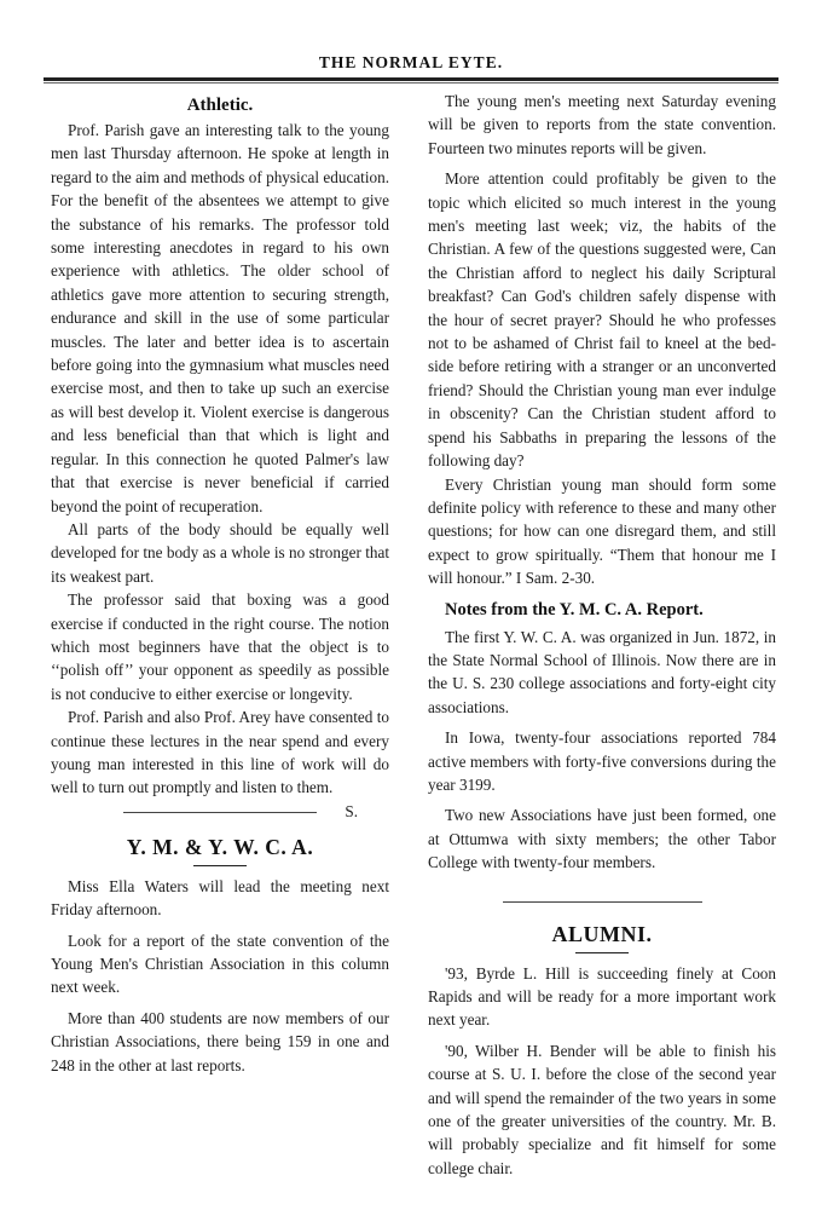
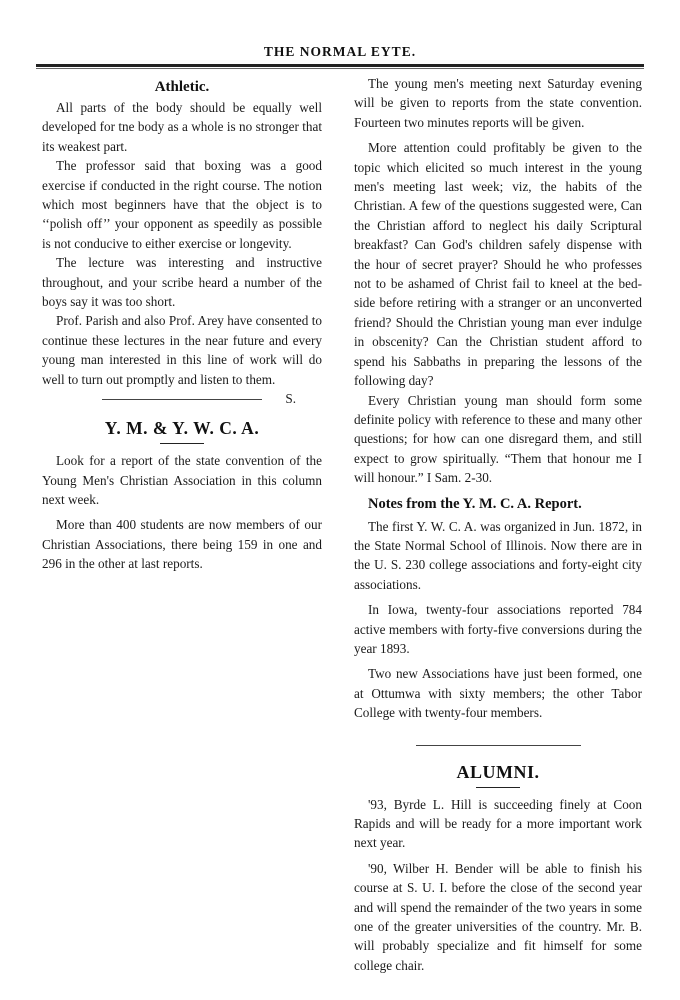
  THE NORMAL EYTE.
  Athletic.
- Prof. Parish gave an interesting talk to the young men last Thursday afternoon. He spoke at length in regard to the aim and methods of physical education. For the benefit of the absentees we attempt to give the substance of his remarks. The professor told some interesting anecdotes in regard to his own experience with athletics. The older school of athletics gave more attention to securing strength, endurance and skill in the use of some particular muscles. The later and better idea is to ascertain before going into the gymnasium what muscles need exercise most, and then to take up such an exercise as will best develop it. Violent exercise is dangerous and less beneficial than that which is light and regular. In this connection he quoted Palmer's law that that exercise is never beneficial if carried beyond the point of recuperation.
  All parts of the body should be equally well developed for tne body as a whole is no stronger that its weakest part.
  The professor said that boxing was a good exercise if conducted in the right course. The notion which most beginners have that the object is to ‘‘polish off’’ your opponent as speedily as possible is not conducive to either exercise or longevity.
+ The lecture was interesting and instructive throughout, and your scribe heard a number of the boys say it was too short.
- Prof. Parish and also Prof. Arey have consented to continue these lectures in the near spend and every young man interested in this line of work will do well to turn out promptly and listen to them.
+ Prof. Parish and also Prof. Arey have consented to continue these lectures in the near future and every young man interested in this line of work will do well to turn out promptly and listen to them.
  S.
  Y. M. & Y. W. C. A.
- Miss Ella Waters will lead the meeting next Friday afternoon.
  Look for a report of the state convention of the Young Men's Christian Association in this column next week.
- More than 400 students are now members of our Christian Associations, there being 159 in one and 248 in the other at last reports.
+ More than 400 students are now members of our Christian Associations, there being 159 in one and 296 in the other at last reports.
  The young men's meeting next Saturday evening will be given to reports from the state convention. Fourteen two minutes reports will be given.
  More attention could profitably be given to the topic which elicited so much interest in the young men's meeting last week; viz, the habits of the Christian. A few of the questions suggested were, Can the Christian afford to neglect his daily Scriptural breakfast? Can God's children safely dispense with the hour of secret prayer? Should he who professes not to be ashamed of Christ fail to kneel at the bed-side before retiring with a stranger or an unconverted friend? Should the Christian young man ever indulge in obscenity? Can the Christian student afford to spend his Sabbaths in preparing the lessons of the following day?
  Every Christian young man should form some definite policy with reference to these and many other questions; for how can one disregard them, and still expect to grow spiritually. “Them that honour me I will honour.” I Sam. 2-30.
  Notes from the Y. M. C. A. Report.
  The first Y. W. C. A. was organized in Jun. 1872, in the State Normal School of Illinois. Now there are in the U. S. 230 college associations and forty-eight city associations.
- In Iowa, twenty-four associations reported 784 active members with forty-five conversions during the year 3199.
+ In Iowa, twenty-four associations reported 784 active members with forty-five conversions during the year 1893.
  Two new Associations have just been formed, one at Ottumwa with sixty members; the other Tabor College with twenty-four members.
  ALUMNI.
  '93, Byrde L. Hill is succeeding finely at Coon Rapids and will be ready for a more important work next year.
  '90, Wilber H. Bender will be able to finish his course at S. U. I. before the close of the second year and will spend the remainder of the two years in some one of the greater universities of the country. Mr. B. will probably specialize and fit himself for some college chair.
